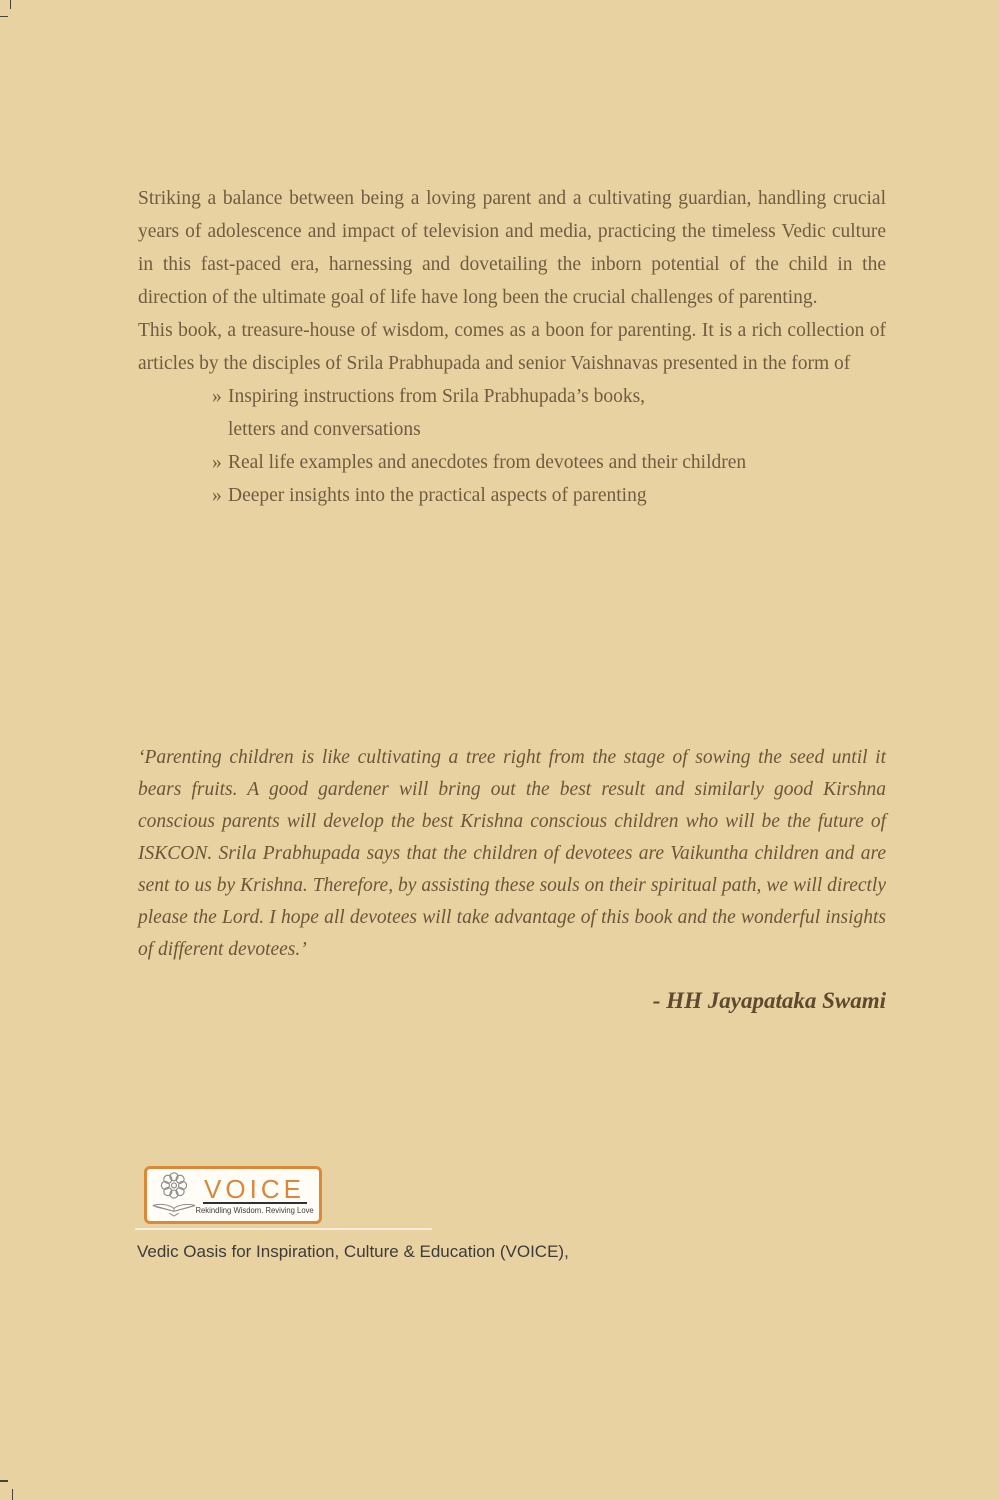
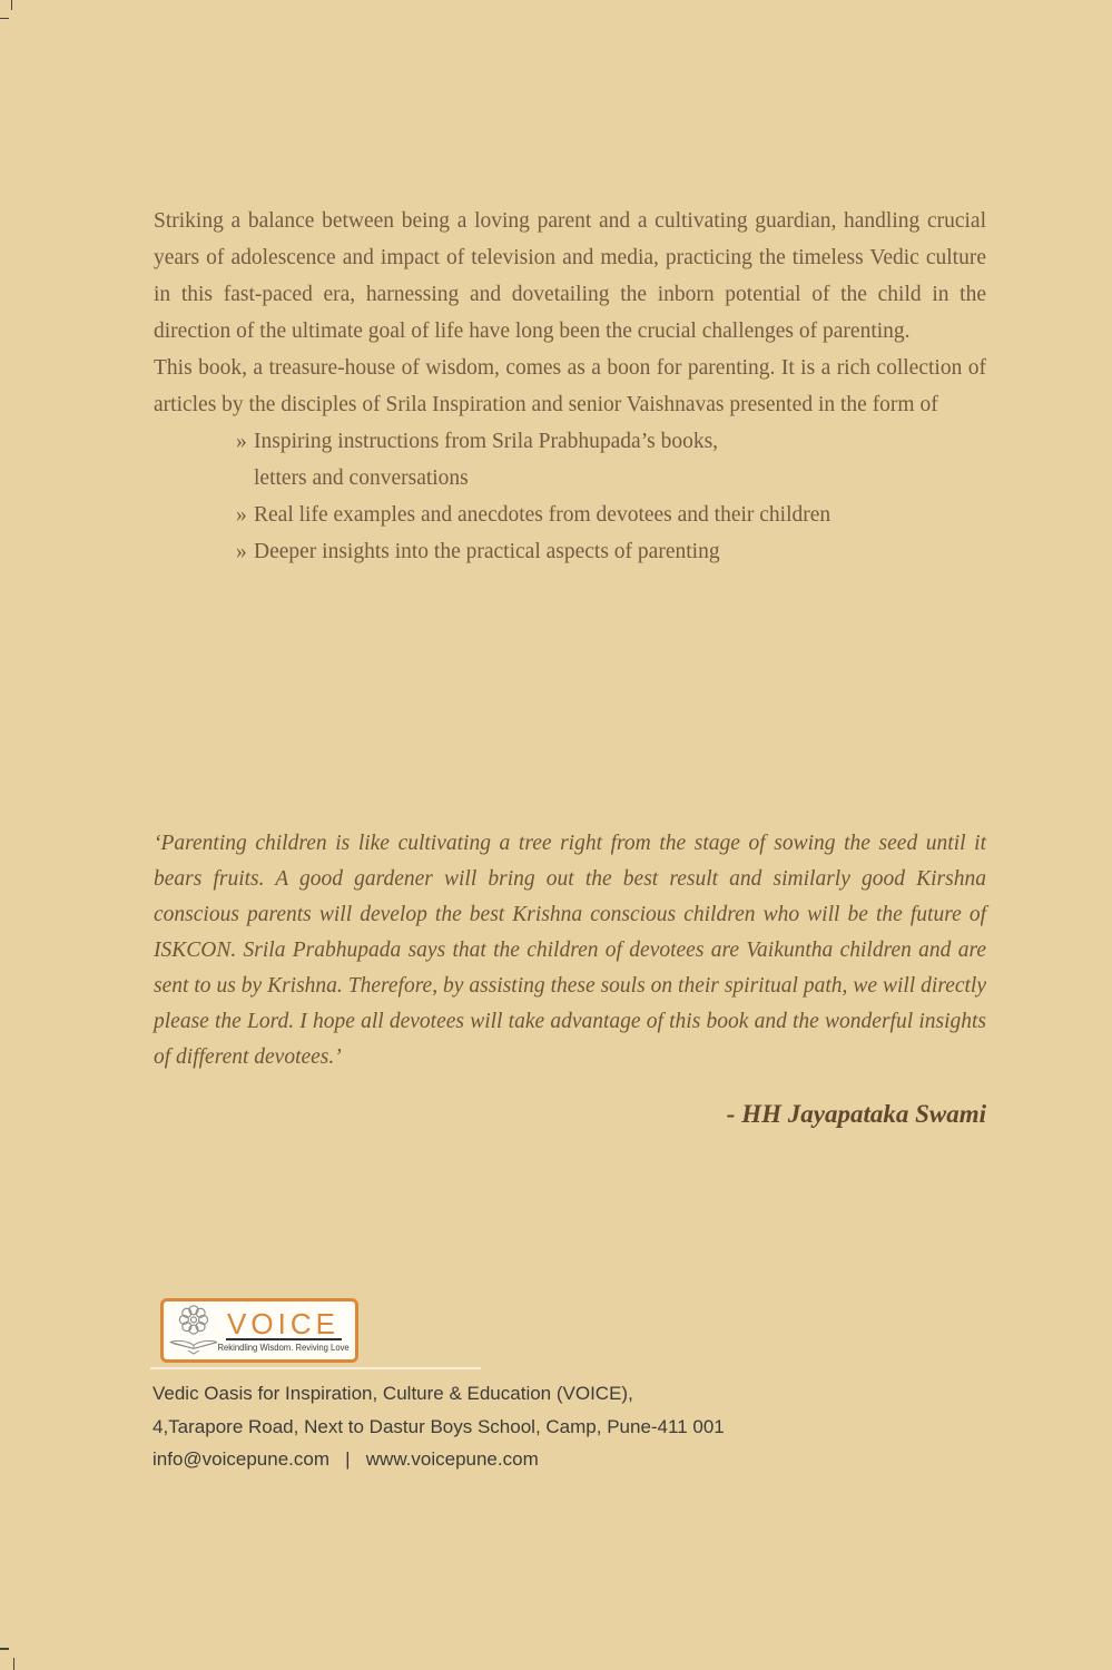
  Striking a balance between being a loving parent and a cultivating guardian, handling crucial years of adolescence and impact of television and media, practicing the timeless Vedic culture in this fast-paced era, harnessing and dovetailing the inborn potential of the child in the direction of the ultimate goal of life have long been the crucial challenges of parenting.
- This book, a treasure-house of wisdom, comes as a boon for parenting. It is a rich collection of articles by the disciples of Srila Prabhupada and senior Vaishnavas presented in the form of
+ This book, a treasure-house of wisdom, comes as a boon for parenting. It is a rich collection of articles by the disciples of Srila Inspiration and senior Vaishnavas presented in the form of
  »
  Inspiring instructions from Srila Prabhupada’s books,
  letters and conversations
  »
  Real life examples and anecdotes from devotees and their children
  »
  Deeper insights into the practical aspects of parenting
  ‘Parenting children is like cultivating a tree right from the stage of sowing the seed until it bears fruits. A good gardener will bring out the best result and similarly good Kirshna conscious parents will develop the best Krishna conscious children who will be the future of ISKCON. Srila Prabhupada says that the children of devotees are Vaikuntha children and are sent to us by Krishna. Therefore, by assisting these souls on their spiritual path, we will directly please the Lord. I hope all devotees will take advantage of this book and the wonderful insights of different devotees.’
  - HH Jayapataka Swami
  VOICE
  Rekindling Wisdom. Reviving Love
  Vedic Oasis for Inspiration, Culture & Education (VOICE),
+ 4,Tarapore Road, Next to Dastur Boys School, Camp, Pune-411 001
+ info@voicepune.com | www.voicepune.com
